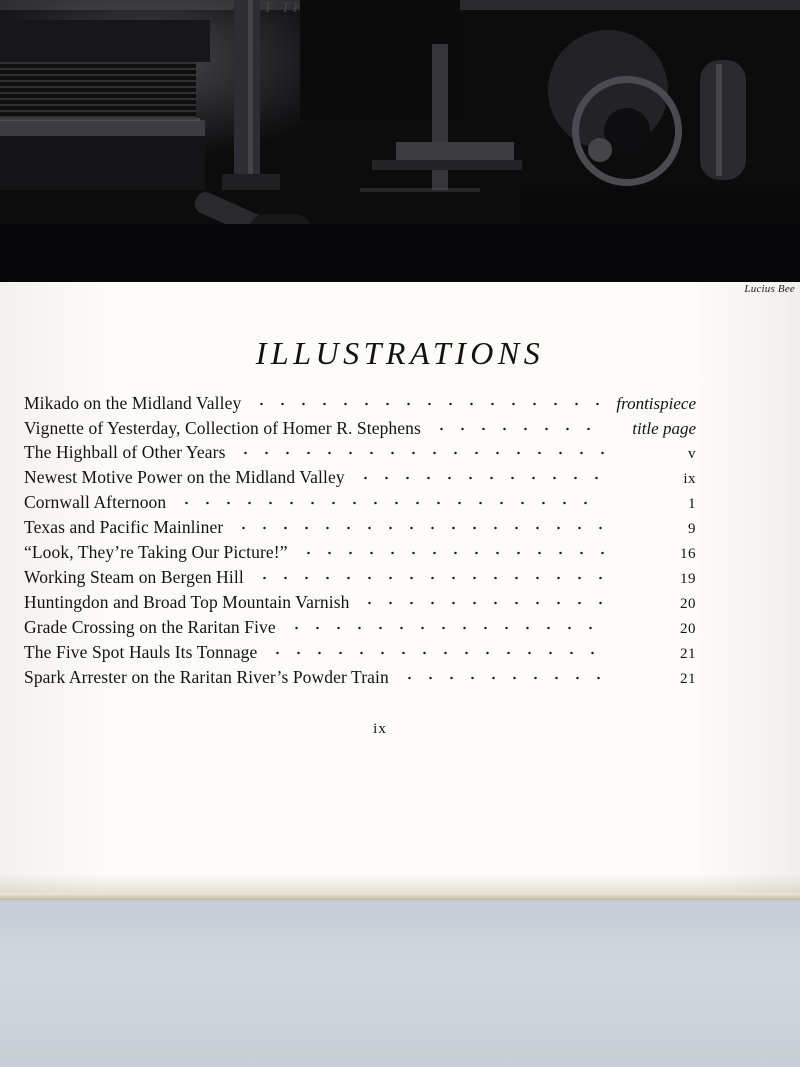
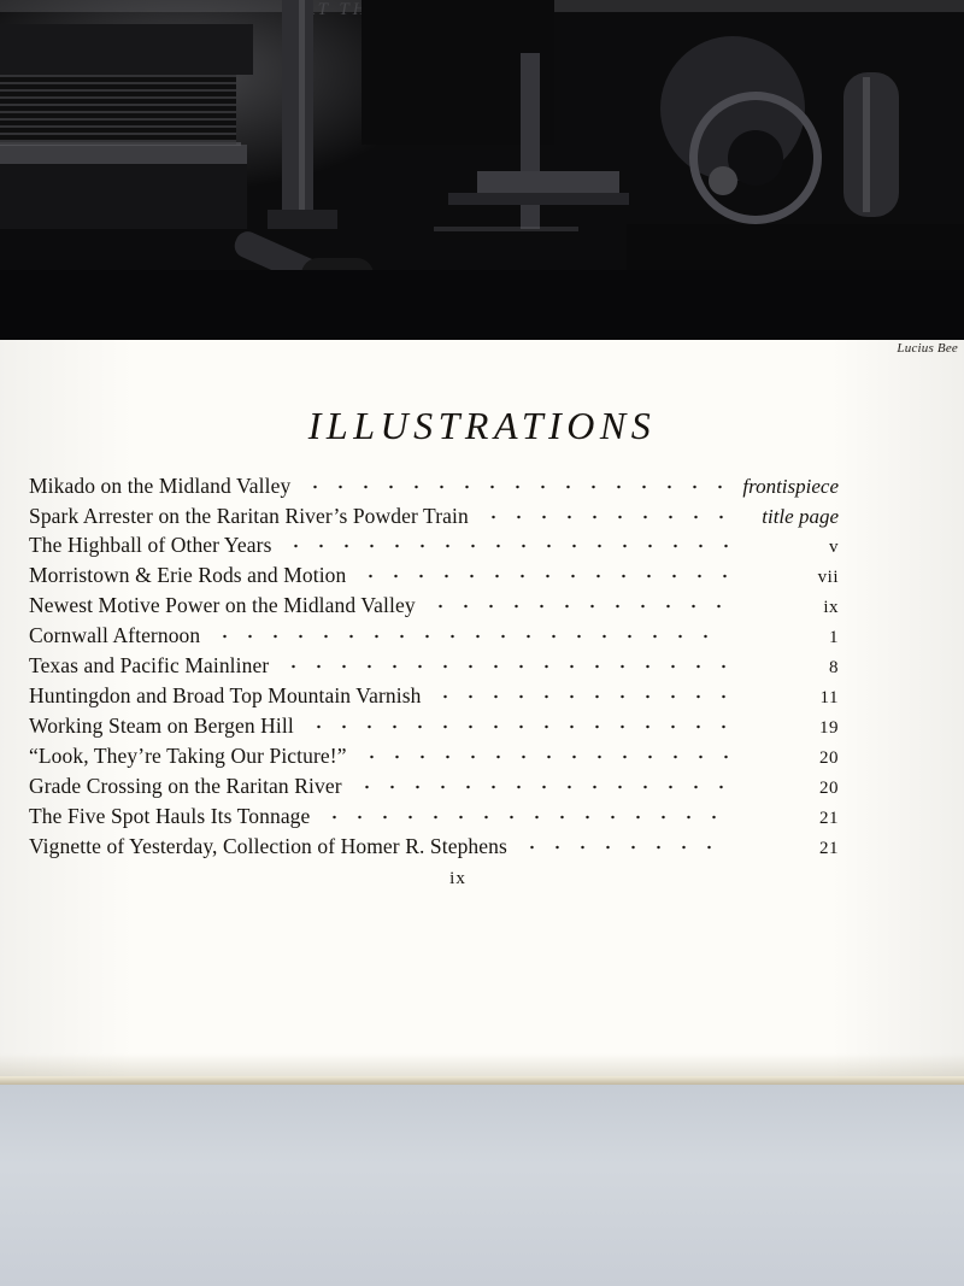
  Lucius Bee
  ILLUSTRATIONS
  Mikado on the Midland Valley
  frontispiece
- Vignette of Yesterday, Collection of Homer R. Stephens
+ Spark Arrester on the Raritan River’s Powder Train
  title page
  The Highball of Other Years
  v
+ Morristown & Erie Rods and Motion
+ vii
  Newest Motive Power on the Midland Valley
  ix
  Cornwall Afternoon
  1
  Texas and Pacific Mainliner
- 9
+ 8
- “Look, They’re Taking Our Picture!”
+ Huntingdon and Broad Top Mountain Varnish
- 16
+ 11
  Working Steam on Bergen Hill
  19
- Huntingdon and Broad Top Mountain Varnish
+ “Look, They’re Taking Our Picture!”
  20
- Grade Crossing on the Raritan Five
+ Grade Crossing on the Raritan River
  20
  The Five Spot Hauls Its Tonnage
  21
- Spark Arrester on the Raritan River’s Powder Train
+ Vignette of Yesterday, Collection of Homer R. Stephens
  21
  ix
